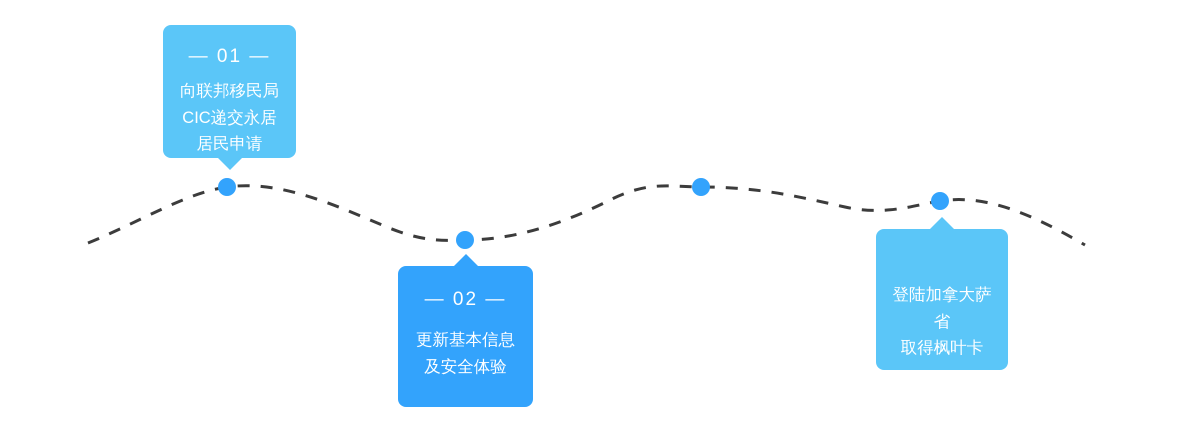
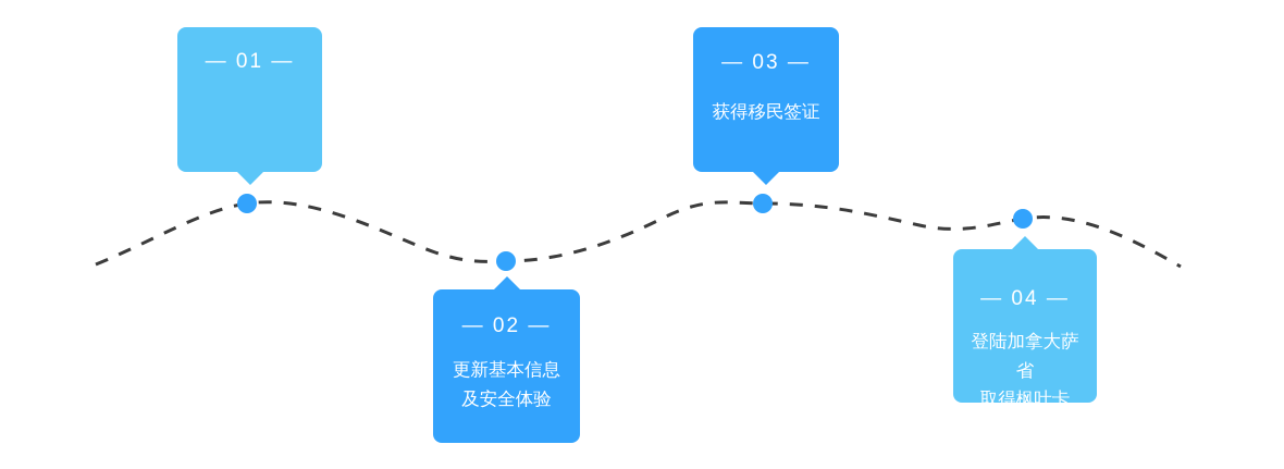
  — 01 —
- 向联邦移民局
- CIC递交永居
- 居民申请
  — 02 —
  更新基本信息
  及安全体验
+ — 03 —
+ 获得移民签证
+ — 04 —
  登陆加拿大萨省
  取得枫叶卡
